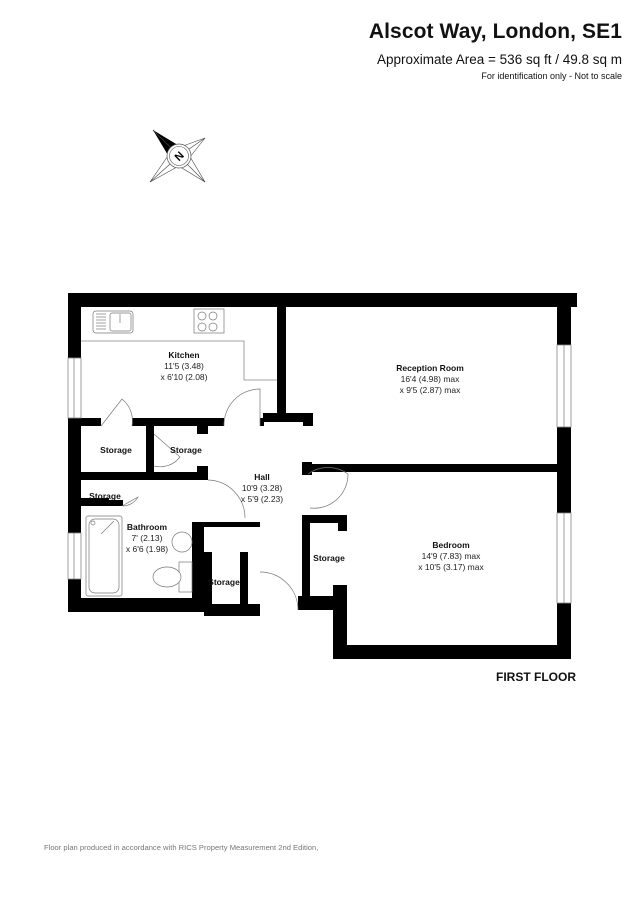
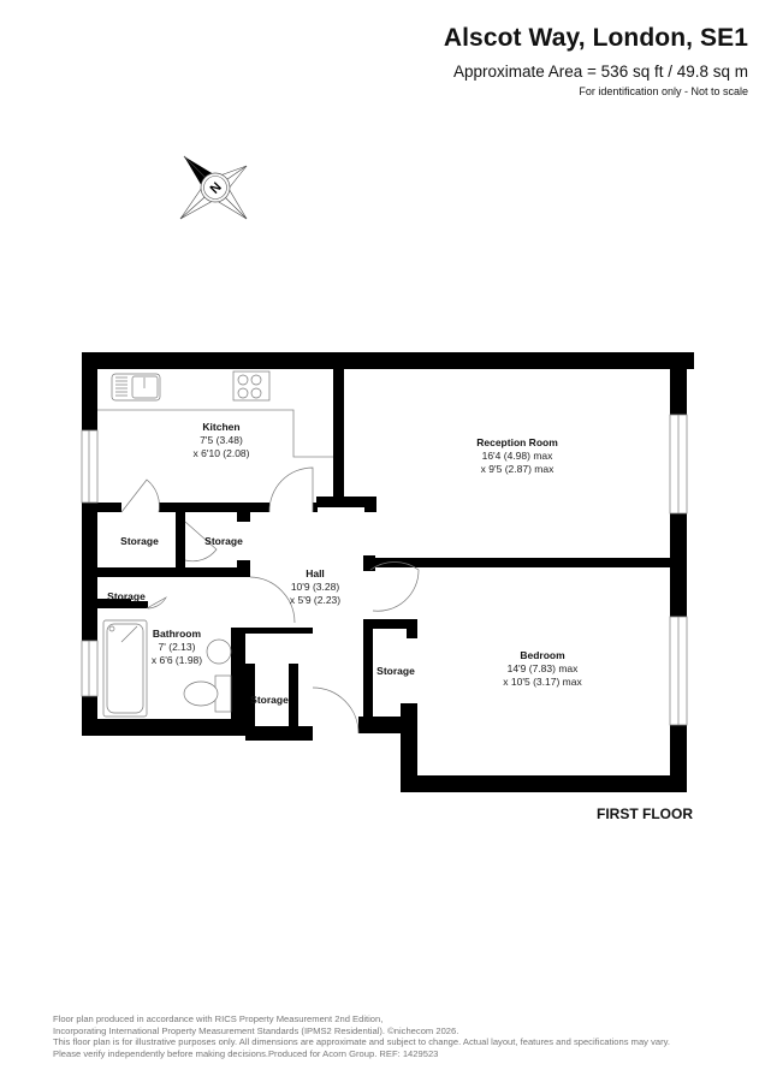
  Alscot Way, London, SE1
  Approximate Area = 536 sq ft / 49.8 sq m
  For identification only - Not to scale
  Kitchen
- 11'5 (3.48)
+ 7'5 (3.48)
  x 6'10 (2.08)
  Reception Room
  16'4 (4.98) max
  x 9'5 (2.87) max
  Hall
  10'9 (3.28)
  x 5'9 (2.23)
  Bathroom
  7' (2.13)
  x 6'6 (1.98)
  Bedroom
  14'9 (7.83) max
  x 10'5 (3.17) max
  Storage
  Storage
  Storage
  Storage
  Storage
  FIRST FLOOR
  Floor plan produced in accordance with RICS Property Measurement 2nd Edition,
+ Incorporating International Property Measurement Standards (IPMS2 Residential). ©nichecom 2026.
+ This floor plan is for illustrative purposes only. All dimensions are approximate and subject to change. Actual layout, features and specifications may vary.
+ Please verify independently before making decisions.Produced for Acorn Group. REF: 1429523
